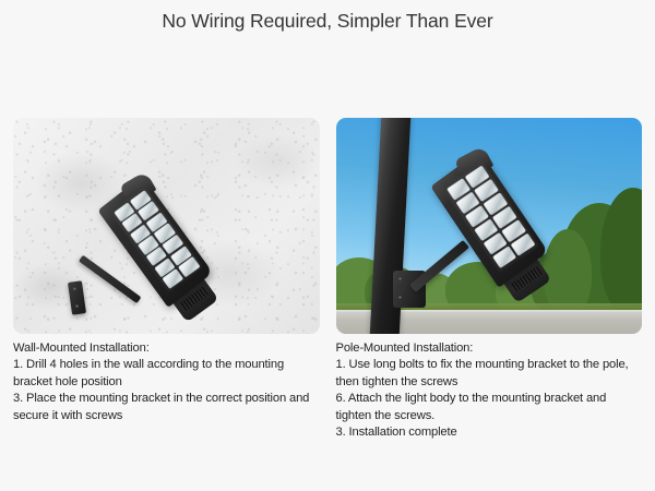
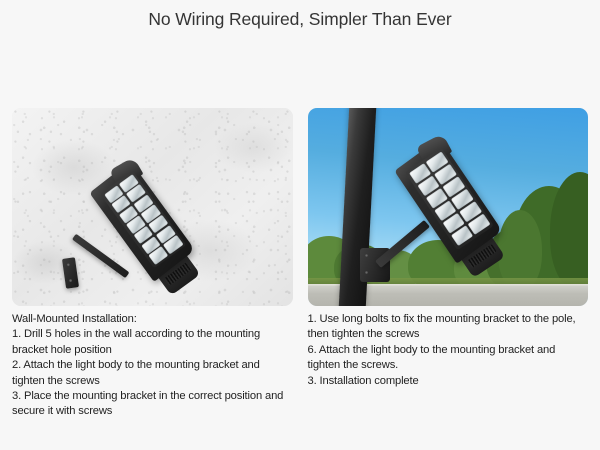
  No Wiring Required, Simpler Than Ever
  Wall-Mounted Installation:
- 1. Drill 4 holes in the wall according to the mounting bracket hole position
+ 1. Drill 5 holes in the wall according to the mounting bracket hole position
+ 2. Attach the light body to the mounting bracket and tighten the screws
  3. Place the mounting bracket in the correct position and secure it with screws
- Pole-Mounted Installation:
  1. Use long bolts to fix the mounting bracket to the pole, then tighten the screws
  6. Attach the light body to the mounting bracket and tighten the screws.
  3. Installation complete
